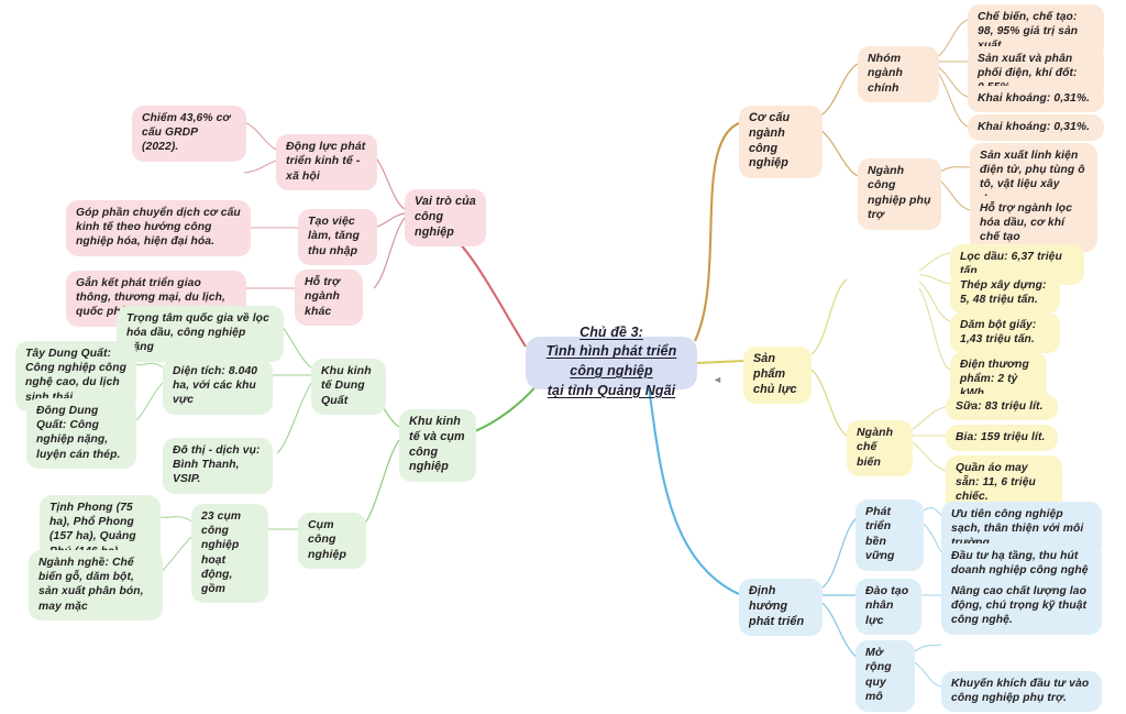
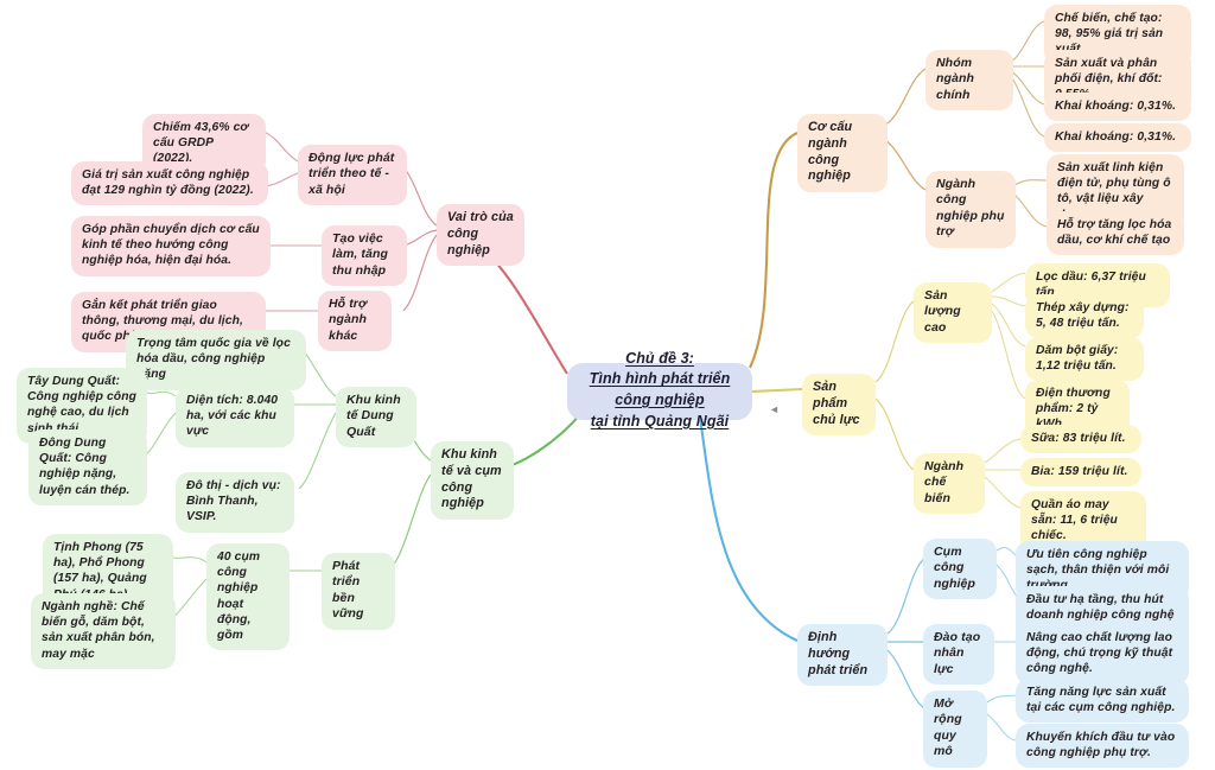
  Chủ đề 3:
  Tình hình phát triển công nghiệp
  tại tỉnh Quảng Ngãi
  ◄
  Vai trò của công nghiệp
- Động lực phát triển kinh tế - xã hội
+ Động lực phát triển theo tế - xã hội
  Chiếm 43,6% cơ cấu GRDP (2022).
+ Giá trị sản xuất công nghiệp đạt 129 nghìn tỷ đồng (2022).
  Tạo việc làm, tăng thu nhập
  Góp phần chuyển dịch cơ cấu kinh tế theo hướng công nghiệp hóa, hiện đại hóa.
  Hỗ trợ ngành khác
  Gắn kết phát triển giao thông, thương mại, du lịch, quốc p
  Khu kinh tế và cụm công nghiệp
  Khu kinh tế Dung Quất
  Trọng tâm quốc gia về lọc hóa dầu, công nghiệp ặng
  Diện tích: 8.040 ha, với các khu vực
  Tây Dung Quất: Công nghiệp công nghệ cao, du lịch si
  Đông Dung Quất: Công nghiệp nặng, luyện cán thép.
  Đô thị - dịch vụ: Bình Thanh, VSIP.
- Cụm công nghiệp
+ Phát triển bền vững
- 23 cụm công nghiệp hoạt động, gồm
+ 40 cụm công nghiệp hoạt động, gồm
  Tịnh Phong (75 ha), Phổ Phong (157 ha), Quảng
  Ngành nghề: Chế biến gỗ, dăm bột, sản xuất phân bón, may mặc
  Cơ cấu ngành công nghiệp
  Nhóm ngành chính
  Chế biến, chế tạo: 98, 95% giá trị sản
  Sản xuất và phân phối điện, khí đốt:
  Khai khoáng: 0,31%.
  Khai khoáng: 0,31%.
  Ngành công nghiệp phụ trợ
  Sản xuất linh kiện điện tử, phụ tùng ô tô, vật liệu xây
- Hỗ trợ ngành lọc hóa dầu, cơ khí chế tạo
+ Hỗ trợ tăng lọc hóa dầu, cơ khí chế tạo
  Sản phẩm chủ lực
+ Sản lượng cao
  Lọc dầu: 6,37 triệu tấn
  Thép xây dựng: 5, 48 triệu tấn.
- Dăm bột giấy: 1,43 triệu tấn.
+ Dăm bột giấy: 1,12 triệu tấn.
  Điện thương phẩm: 2 tỷ
  Ngành chế biến
  Sữa: 83 triệu lít.
  Bia: 159 triệu lít.
  Quần áo may sẵn: 11, 6 triệu chiếc.
  Định hướng phát triển
- Phát triển bền vững
+ Cụm công nghiệp
  Ưu tiên công nghiệp sạch, thân thiện với môi
  Đầu tư hạ tầng, thu hút doanh nghiệp công nghệ
  Đào tạo nhân lực
  Nâng cao chất lượng lao động, chú trọng kỹ thuật công nghệ.
  Mở rộng quy mô
+ Tăng năng lực sản xuất tại các cụm công nghiệp.
  Khuyến khích đầu tư vào công nghiệp phụ trợ.
